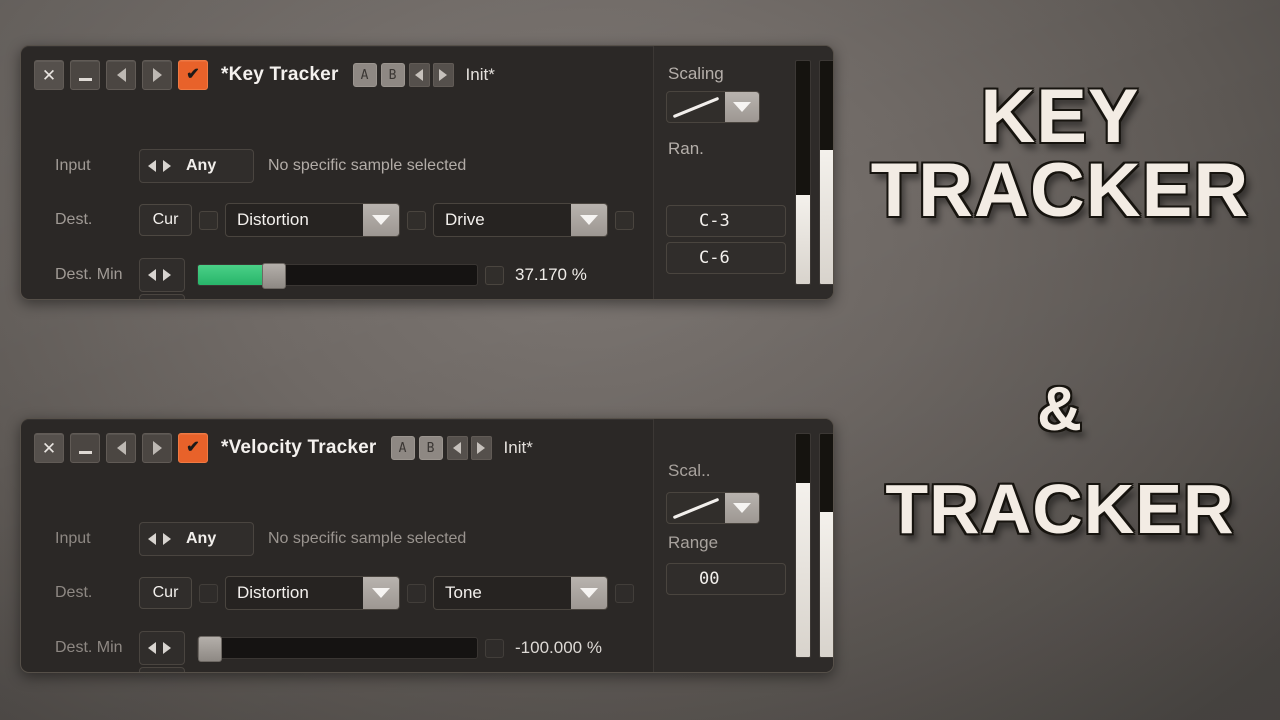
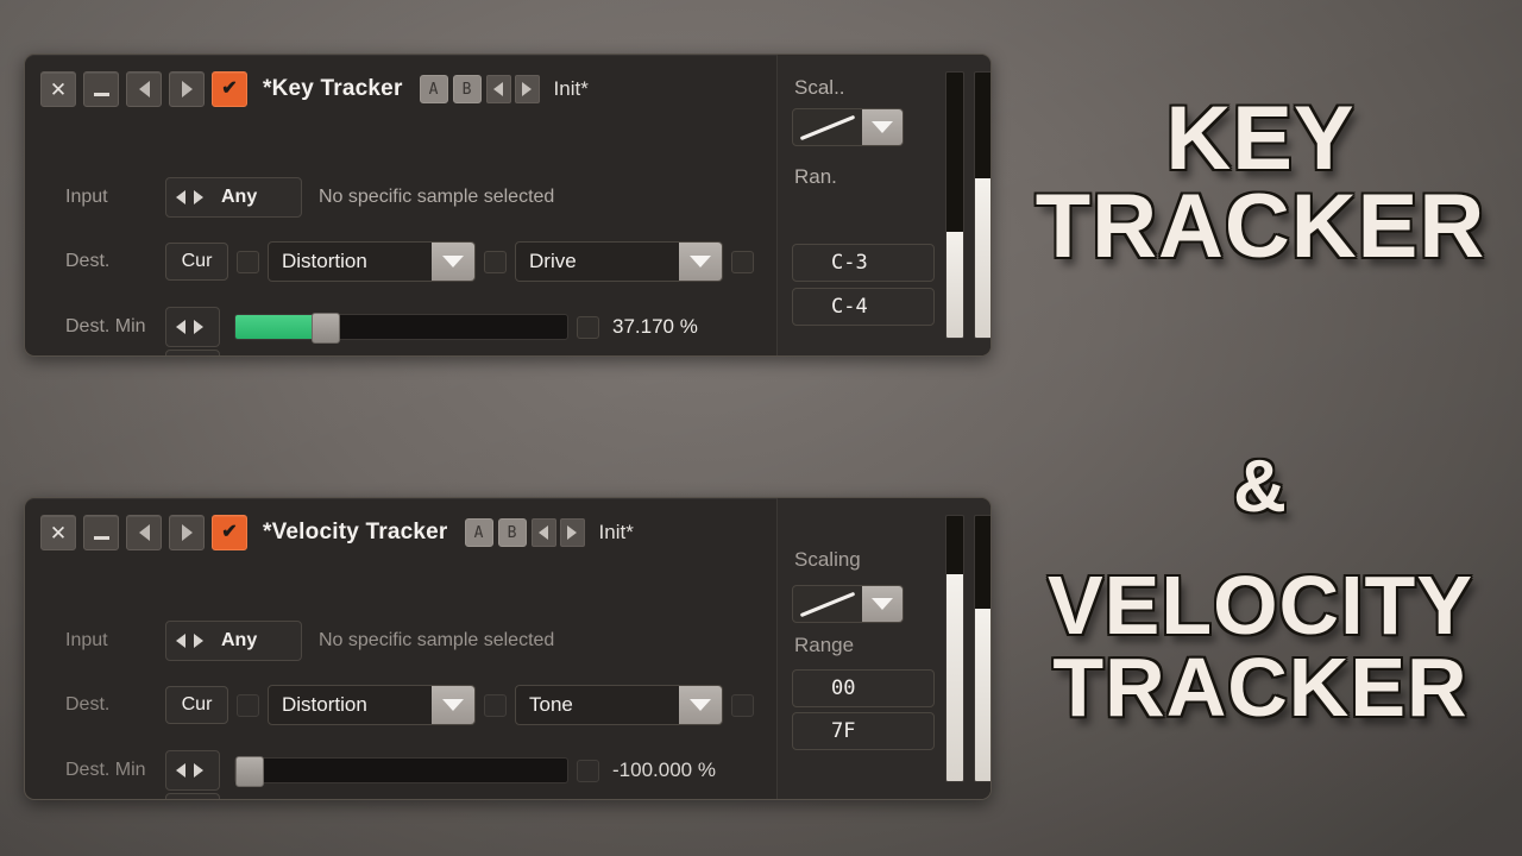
  ✕
  ✔
  *Key Tracker
  A
  B
  Init*
  Input
  Any
  No specific sample selected
  Dest.
  Cur
  Distortion
  Drive
  Dest. Min
  37.170 %
- Scaling
+ Scal..
  Ran.
  C-3
- C-6
+ C-4
  ✕
  ✔
  *Velocity Tracker
  A
  B
  Init*
  Input
  Any
  No specific sample selected
  Dest.
  Cur
  Distortion
  Tone
  Dest. Min
  -100.000 %
- Scal..
+ Scaling
  Range
  00
+ 7F
  KEY
  TRACKER
  &
+ VELOCITY
  TRACKER
